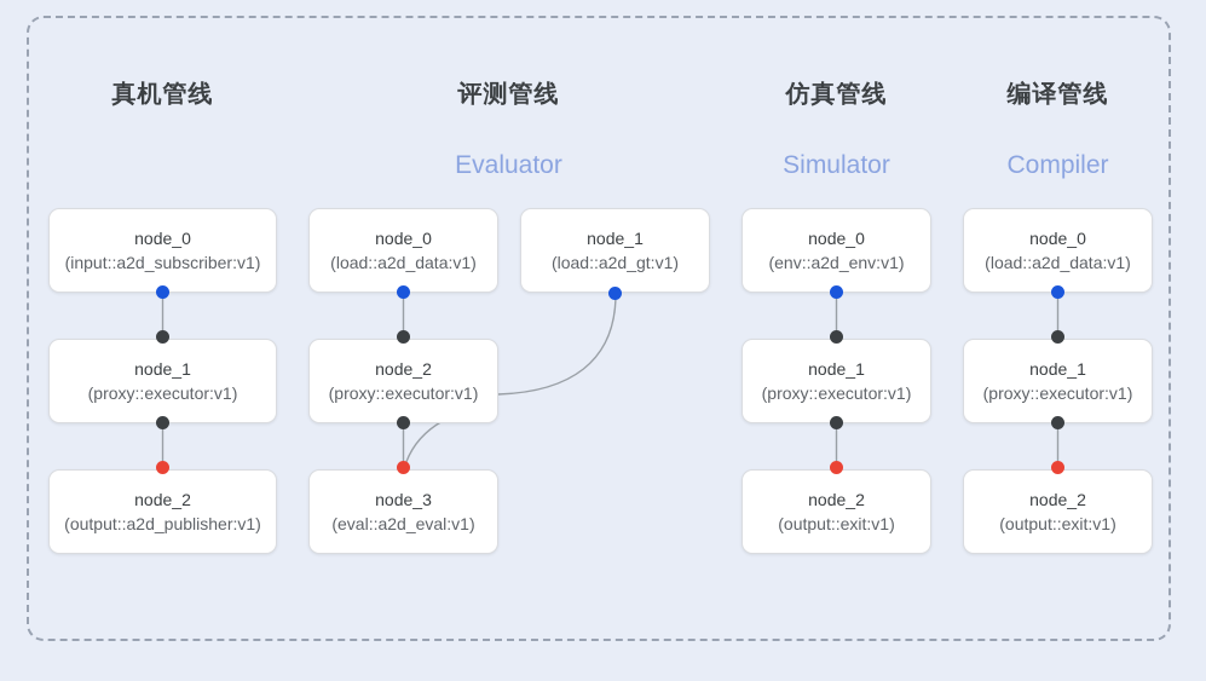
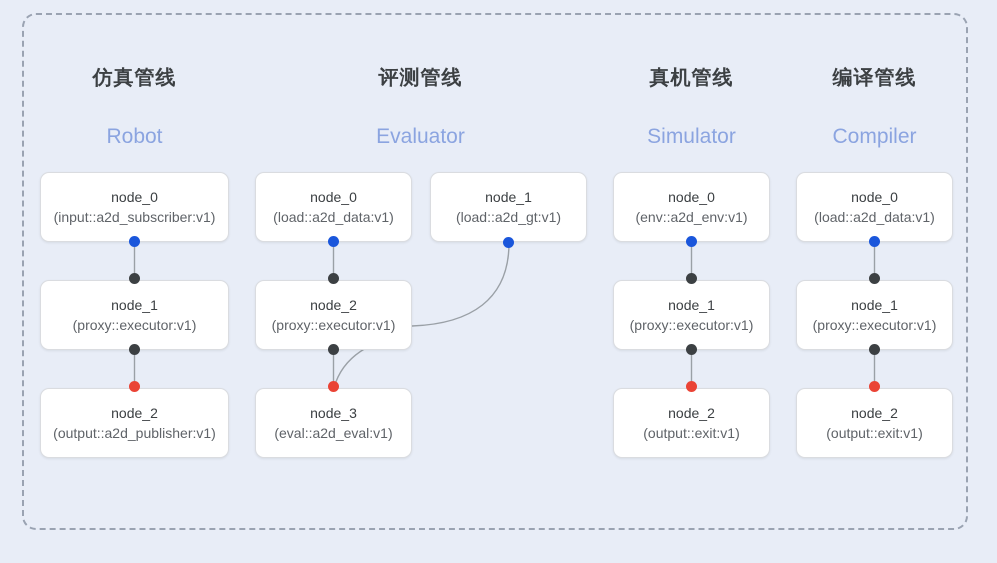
- 真机管线
+ 仿真管线
+ Robot
  评测管线
  Evaluator
- 仿真管线
+ 真机管线
  Simulator
  编译管线
  Compiler
  node_0
  (input::a2d_subscriber:v1)
  node_1
  (proxy::executor:v1)
  node_2
  (output::a2d_publisher:v1)
  node_0
  (load::a2d_data:v1)
  node_1
  (load::a2d_gt:v1)
  node_2
  (proxy::executor:v1)
  node_3
  (eval::a2d_eval:v1)
  node_0
  (env::a2d_env:v1)
  node_1
  (proxy::executor:v1)
  node_2
  (output::exit:v1)
  node_0
  (load::a2d_data:v1)
  node_1
  (proxy::executor:v1)
  node_2
  (output::exit:v1)
